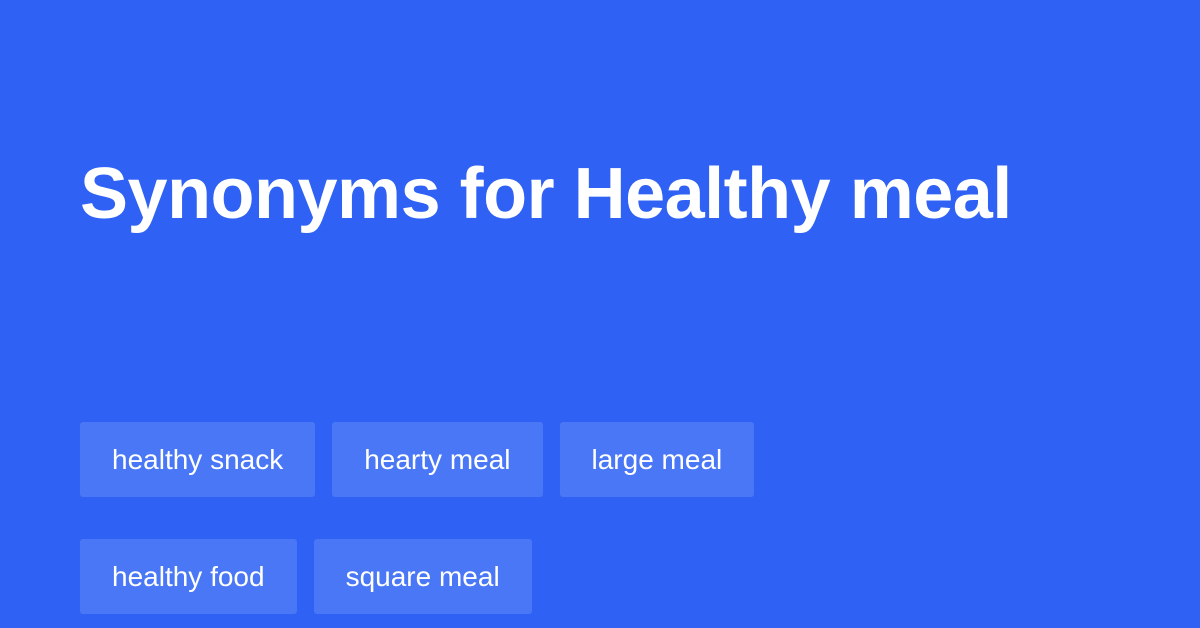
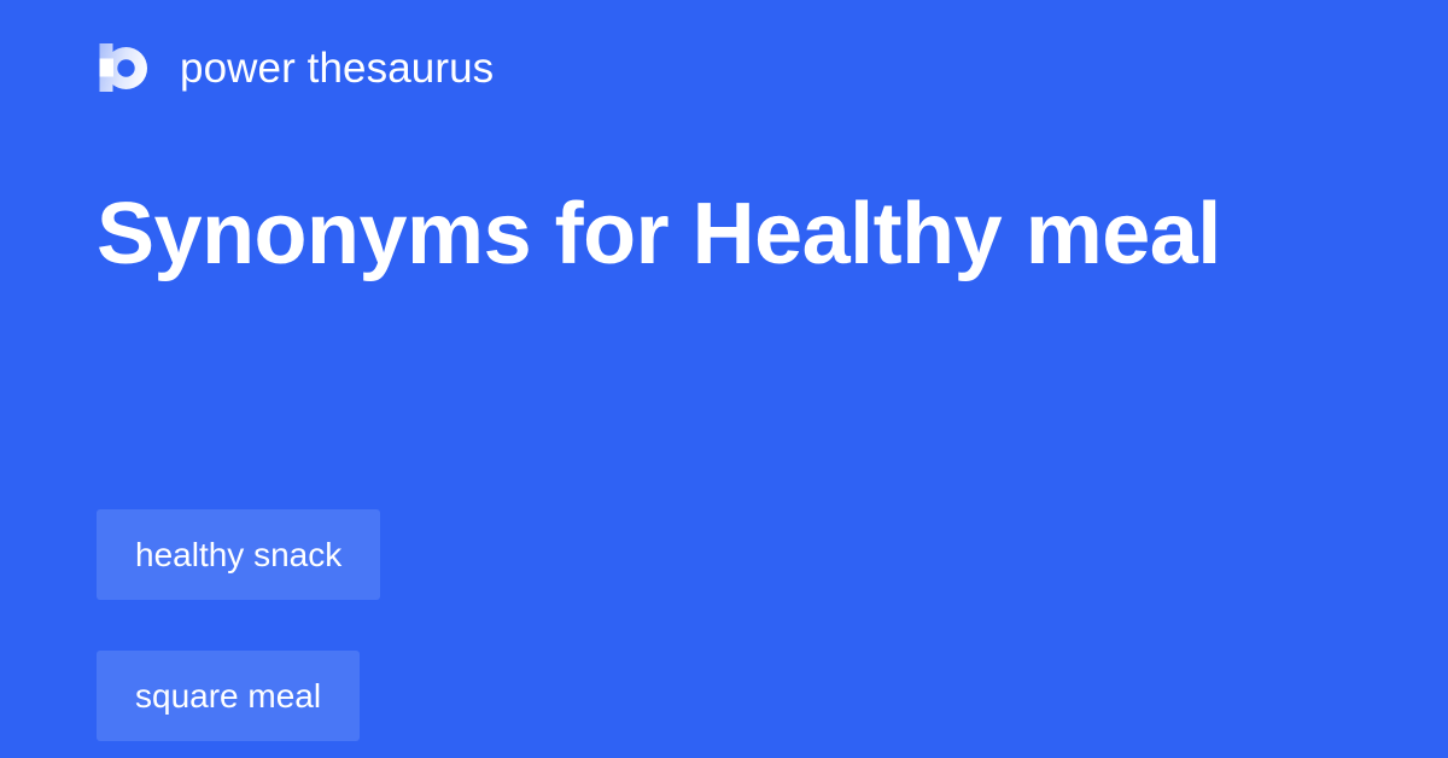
+ power thesaurus
  Synonyms for Healthy meal
  healthy snack
- hearty meal
- large meal
- healthy food
  square meal
